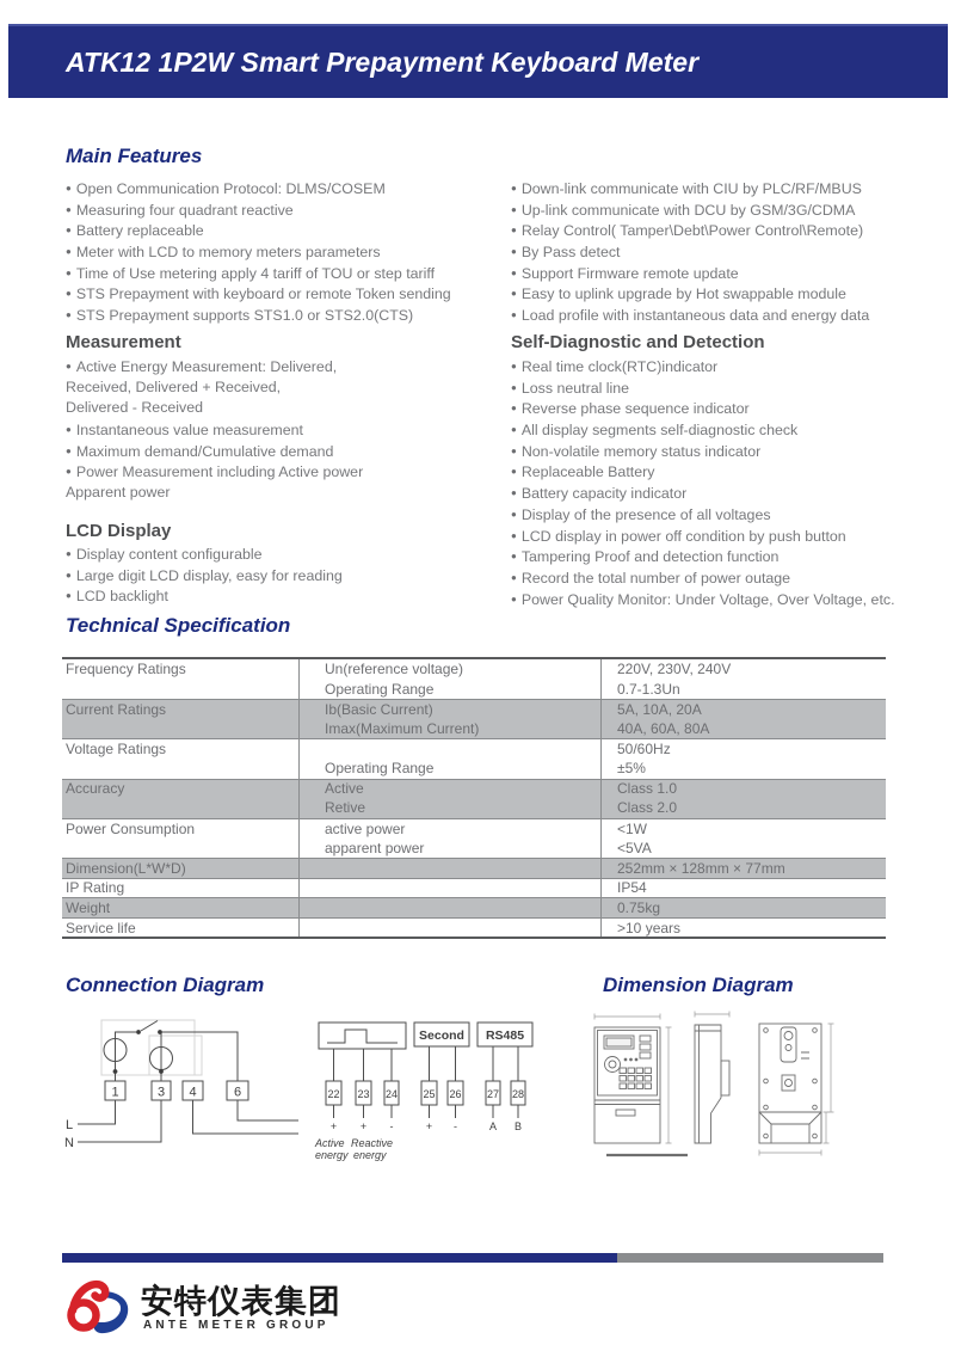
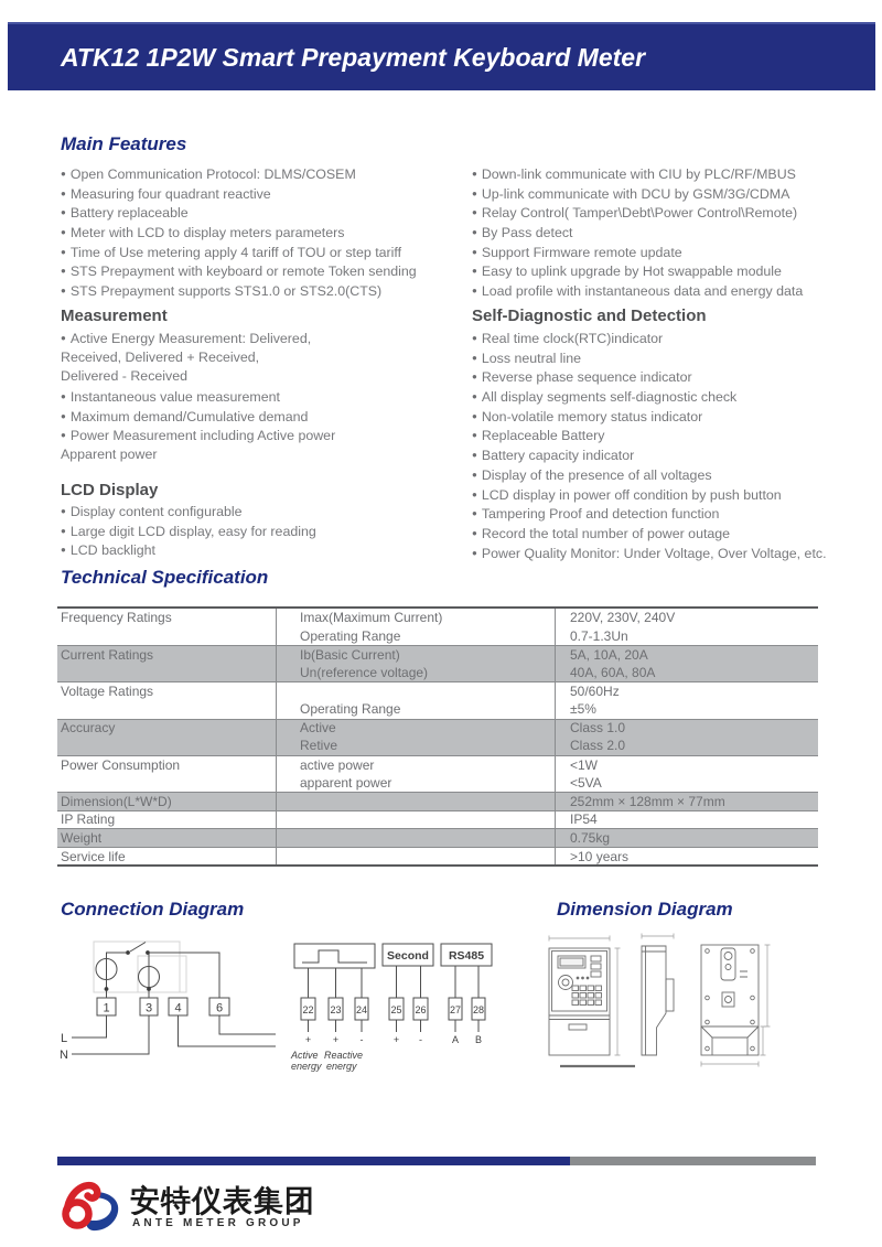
  ATK12 1P2W Smart Prepayment Keyboard Meter
  Main Features
  ● Open Communication Protocol: DLMS/COSEM
  ● Measuring four quadrant reactive
  ● Battery replaceable
- ● Meter with LCD to memory meters parameters
+ ● Meter with LCD to display meters parameters
  ● Time of Use metering apply 4 tariff of TOU or step tariff
  ● STS Prepayment with keyboard or remote Token sending
  ● STS Prepayment supports STS1.0 or STS2.0(CTS)
  ● Down-link communicate with CIU by PLC/RF/MBUS
  ● Up-link communicate with DCU by GSM/3G/CDMA
  ● Relay Control( Tamper\Debt\Power Control\Remote)
  ● By Pass detect
  ● Support Firmware remote update
  ● Easy to uplink upgrade by Hot swappable module
  ● Load profile with instantaneous data and energy data
  Measurement
  ● Active Energy Measurement: Delivered,
  Received, Delivered + Received,
  Delivered - Received
  ● Instantaneous value measurement
  ● Maximum demand/Cumulative demand
  ● Power Measurement including Active power
  Apparent power
  Self-Diagnostic and Detection
  ● Real time clock(RTC)indicator
  ● Loss neutral line
  ● Reverse phase sequence indicator
  ● All display segments self-diagnostic check
  ● Non-volatile memory status indicator
  ● Replaceable Battery
  ● Battery capacity indicator
  ● Display of the presence of all voltages
  ● LCD display in power off condition by push button
  ● Tampering Proof and detection function
  ● Record the total number of power outage
  ● Power Quality Monitor: Under Voltage, Over Voltage, etc.
  LCD Display
  ● Display content configurable
  ● Large digit LCD display, easy for reading
  ● LCD backlight
  Technical Specification
  Frequency Ratings
- Un(reference voltage)
+ Imax(Maximum Current)
  220V, 230V, 240V
  Operating Range
  0.7-1.3Un
  Current Ratings
  Ib(Basic Current)
  5A, 10A, 20A
- Imax(Maximum Current)
+ Un(reference voltage)
  40A, 60A, 80A
  Voltage Ratings
  50/60Hz
  Operating Range
  ±5%
  Accuracy
  Active
  Class 1.0
  Retive
  Class 2.0
  Power Consumption
  active power
  <1W
  apparent power
  <5VA
  Dimension(L*W*D)
  252mm × 128mm × 77mm
  IP Rating
  IP54
  Weight
  0.75kg
  Service life
  >10 years
  Connection Diagram
  Dimension Diagram
  1
  3
  4
  6
  L
  N
  22
  23
  24
  25
  26
  27
  28
  +
  +
  -
  +
  -
  A
  B
  Active
  energy
  Reactive
  energy
  Second
  RS485
  安特仪表集团
  ANTE METER GROUP
